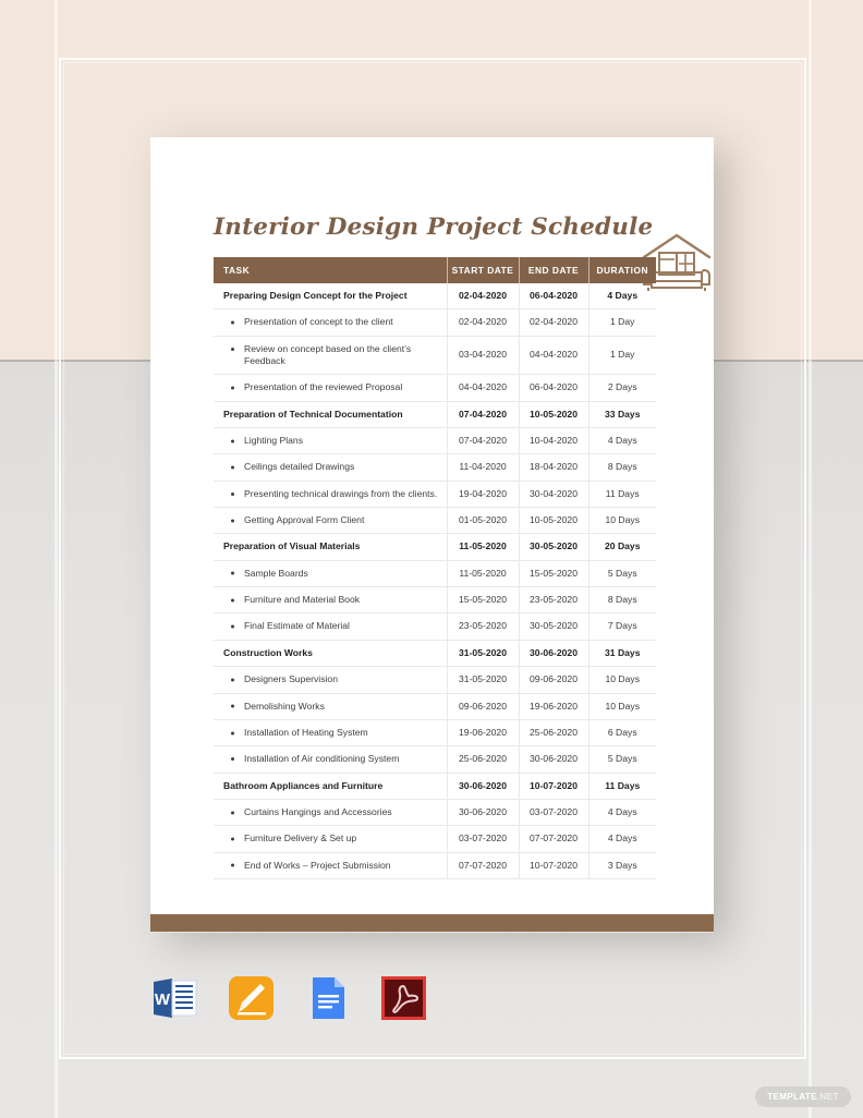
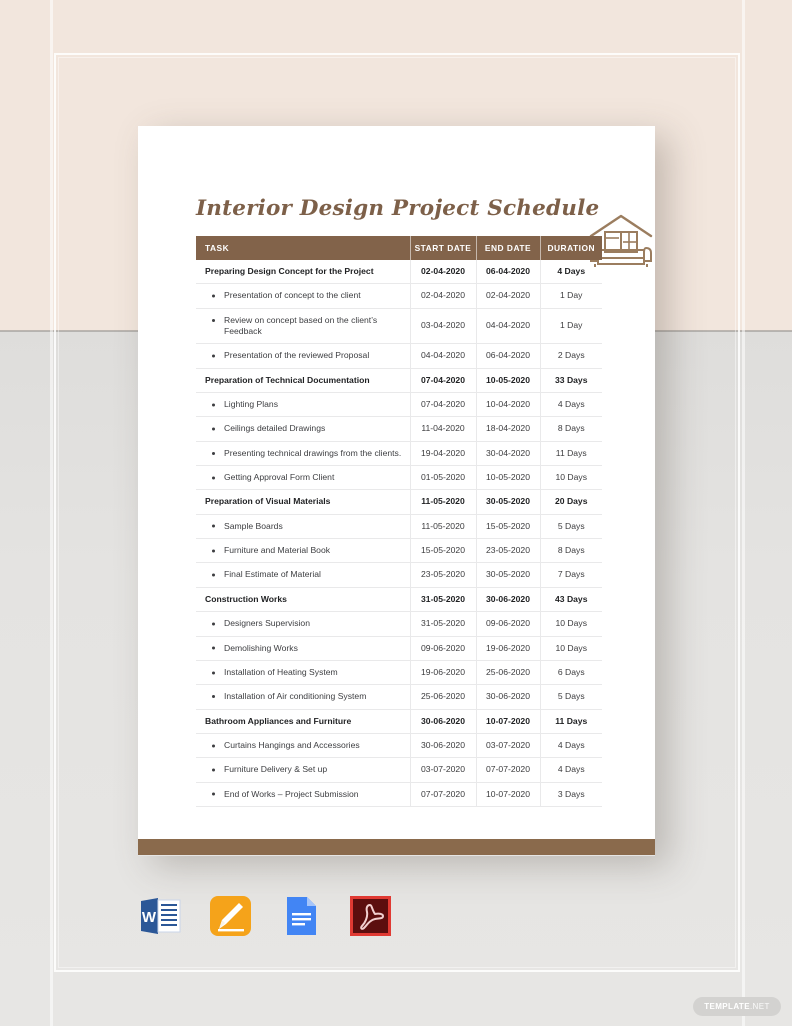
  Interior Design Project Schedule
  TASK	START DATE	END DATE	DURATION
  Preparing Design Concept for the Project	02-04-2020	06-04-2020	4 Days
  Presentation of concept to the client	02-04-2020	02-04-2020	1 Day
  Review on concept based on the client’s Feedback	03-04-2020	04-04-2020	1 Day
  Presentation of the reviewed Proposal	04-04-2020	06-04-2020	2 Days
  Preparation of Technical Documentation	07-04-2020	10-05-2020	33 Days
  Lighting Plans	07-04-2020	10-04-2020	4 Days
  Ceilings detailed Drawings	11-04-2020	18-04-2020	8 Days
  Presenting technical drawings from the clients.	19-04-2020	30-04-2020	11 Days
  Getting Approval Form Client	01-05-2020	10-05-2020	10 Days
  Preparation of Visual Materials	11-05-2020	30-05-2020	20 Days
  Sample Boards	11-05-2020	15-05-2020	5 Days
  Furniture and Material Book	15-05-2020	23-05-2020	8 Days
  Final Estimate of Material	23-05-2020	30-05-2020	7 Days
- Construction Works	31-05-2020	30-06-2020	31 Days
+ Construction Works	31-05-2020	30-06-2020	43 Days
  Designers Supervision	31-05-2020	09-06-2020	10 Days
  Demolishing Works	09-06-2020	19-06-2020	10 Days
  Installation of Heating System	19-06-2020	25-06-2020	6 Days
  Installation of Air conditioning System	25-06-2020	30-06-2020	5 Days
  Bathroom Appliances and Furniture	30-06-2020	10-07-2020	11 Days
  Curtains Hangings and Accessories	30-06-2020	03-07-2020	4 Days
  Furniture Delivery & Set up	03-07-2020	07-07-2020	4 Days
  End of Works – Project Submission	07-07-2020	10-07-2020	3 Days
  W
  TEMPLATE
  .NET
